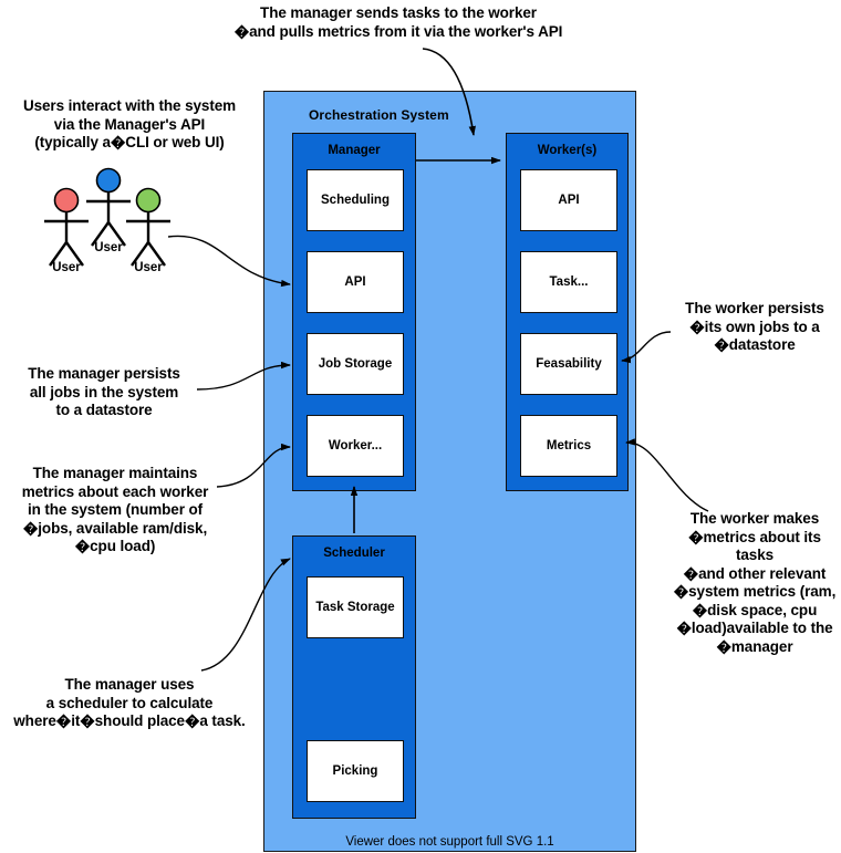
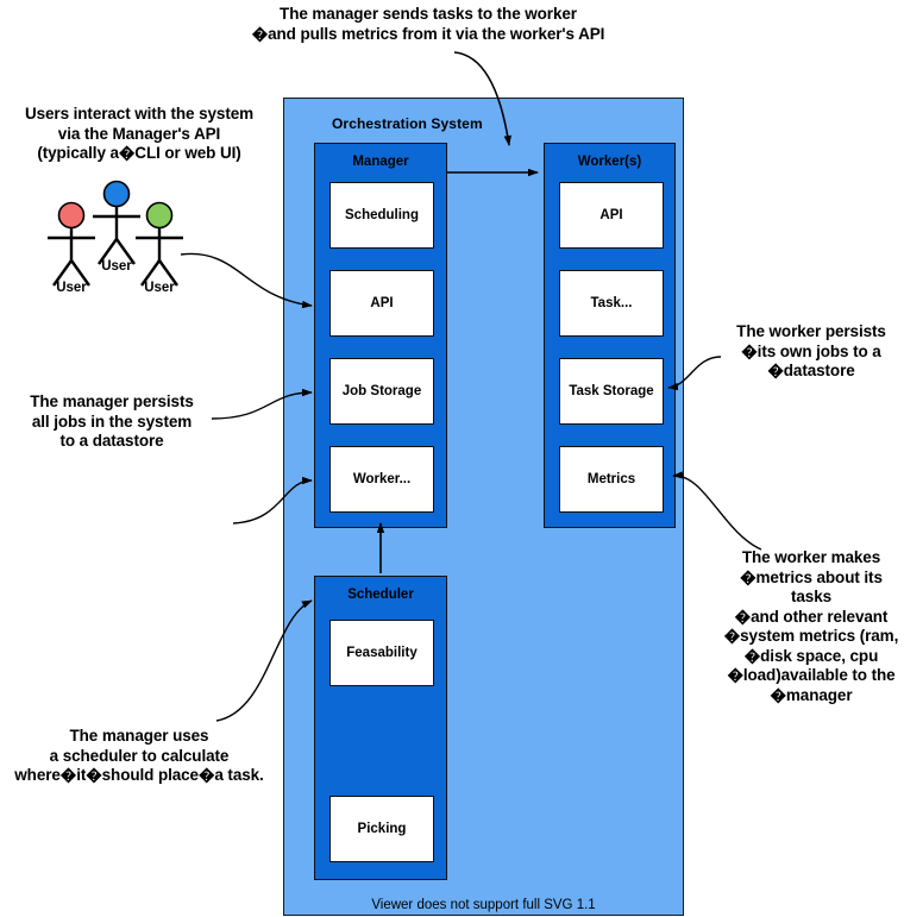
  Orchestration System
  Viewer does not support full SVG 1.1
  Manager
  Scheduling
  API
  Job Storage
  Worker...
  Worker(s)
  API
  Task...
- Feasability
+ Task Storage
  Metrics
  Scheduler
- Task Storage
+ Feasability
  Picking
  User
  User
  User
  The manager sends tasks to the worker
  �and pulls metrics from it via the worker's API
  Users interact with the system
  via the Manager's API
  (typically a�CLI or web UI)
  The manager persists
  all jobs in the system
  to a datastore
- The manager maintains
- metrics about each worker
- in the system (number of
- �jobs, available ram/disk,
- �cpu load)
  The manager uses
  a scheduler to calculate
  where�it�should place�a task.
  The worker persists
  �its own jobs to a
  �datastore
  The worker makes
  �metrics about its tasks
  �and other relevant
  �system metrics (ram,
  �disk space, cpu
  �load)available to the
  �manager
